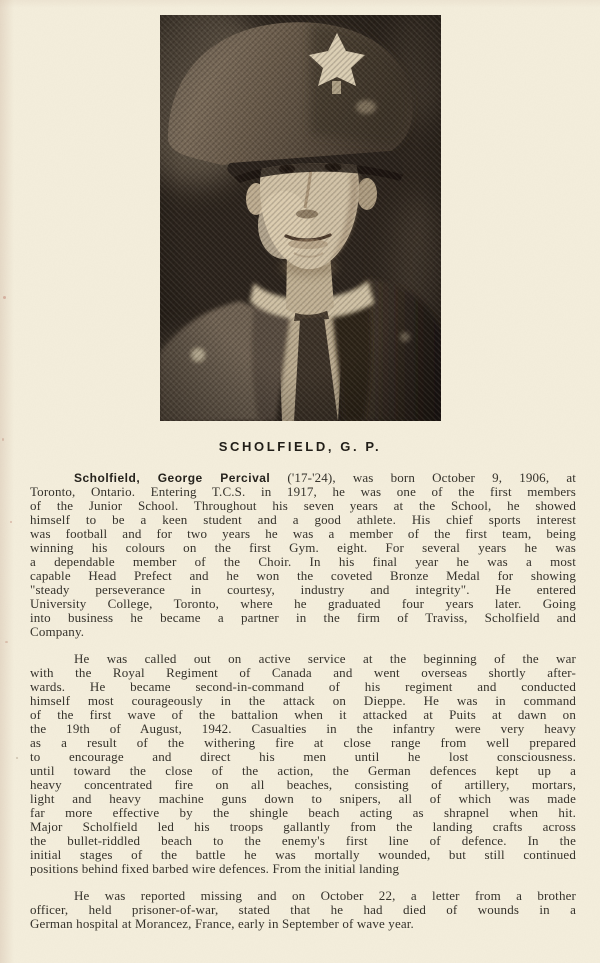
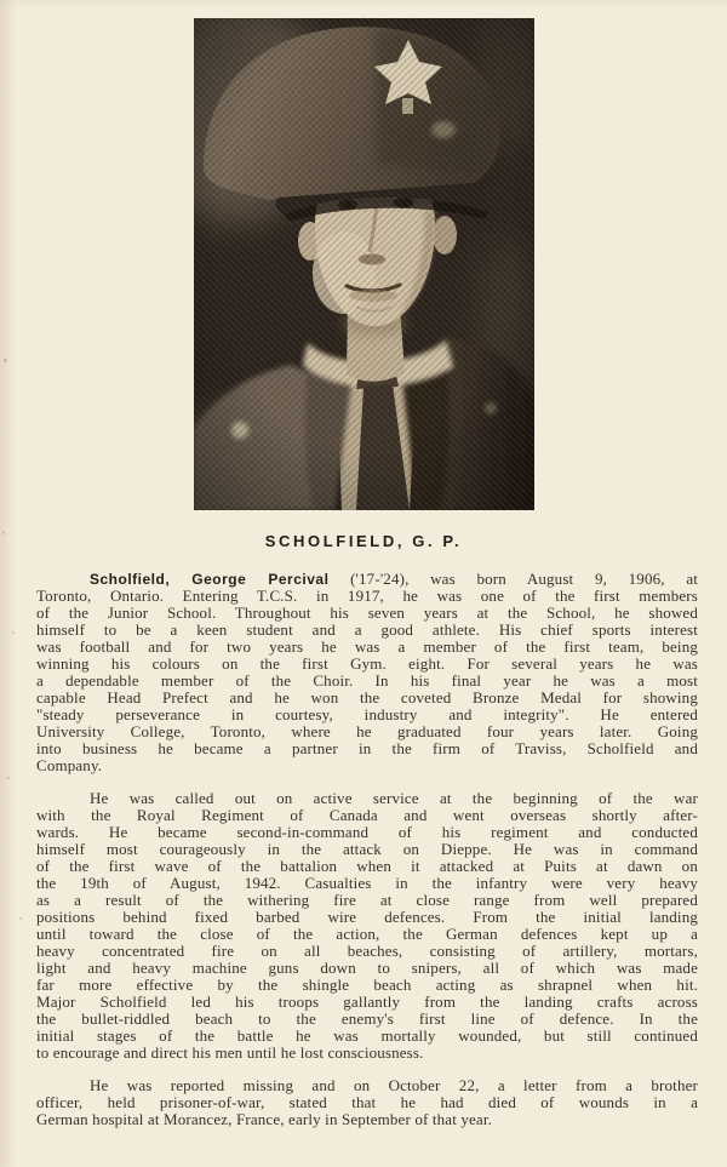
  SCHOLFIELD, G. P.
- Scholfield, George Percival ('17-'24), was born October 9, 1906, at
+ Scholfield, George Percival ('17-'24), was born August 9, 1906, at
  Toronto, Ontario. Entering T.C.S. in 1917, he was one of the first members
  of the Junior School. Throughout his seven years at the School, he showed
  himself to be a keen student and a good athlete. His chief sports interest
  was football and for two years he was a member of the first team, being
  winning his colours on the first Gym. eight. For several years he was
  a dependable member of the Choir. In his final year he was a most
  capable Head Prefect and he won the coveted Bronze Medal for showing
  "steady perseverance in courtesy, industry and integrity". He entered
  University College, Toronto, where he graduated four years later. Going
  into business he became a partner in the firm of Traviss, Scholfield and
  Company.
  He was called out on active service at the beginning of the war
  with the Royal Regiment of Canada and went overseas shortly after-
  wards. He became second-in-command of his regiment and conducted
  himself most courageously in the attack on Dieppe. He was in command
  of the first wave of the battalion when it attacked at Puits at dawn on
  the 19th of August, 1942. Casualties in the infantry were very heavy
  as a result of the withering fire at close range from well prepared
- to encourage and direct his men until he lost consciousness.
+ positions behind fixed barbed wire defences. From the initial landing
  until toward the close of the action, the German defences kept up a
  heavy concentrated fire on all beaches, consisting of artillery, mortars,
  light and heavy machine guns down to snipers, all of which was made
  far more effective by the shingle beach acting as shrapnel when hit.
  Major Scholfield led his troops gallantly from the landing crafts across
  the bullet-riddled beach to the enemy's first line of defence. In the
  initial stages of the battle he was mortally wounded, but still continued
- positions behind fixed barbed wire defences. From the initial landing
+ to encourage and direct his men until he lost consciousness.
  He was reported missing and on October 22, a letter from a brother
  officer, held prisoner-of-war, stated that he had died of wounds in a
- German hospital at Morancez, France, early in September of wave year.
+ German hospital at Morancez, France, early in September of that year.
